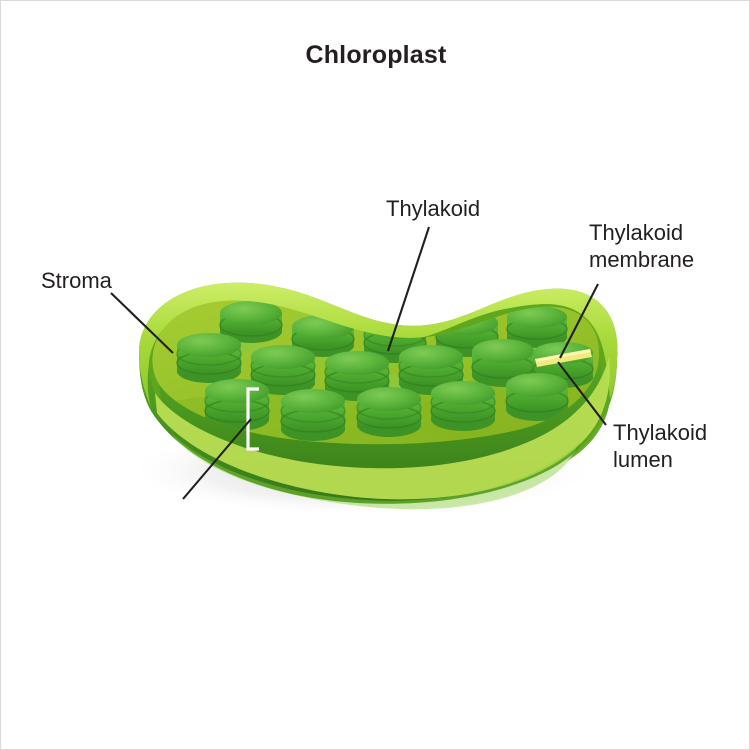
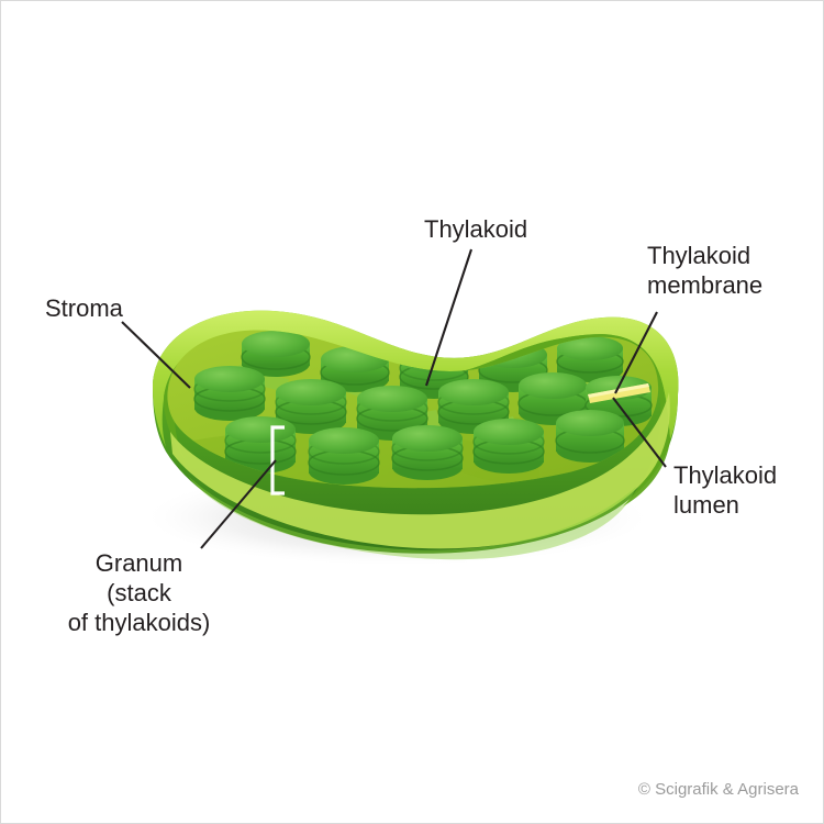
- Chloroplast
  Stroma
  Thylakoid
  Thylakoid
  membrane
  Thylakoid
  lumen
+ Granum
+ (stack
+ of thylakoids)
+ © Scigrafik & Agrisera
